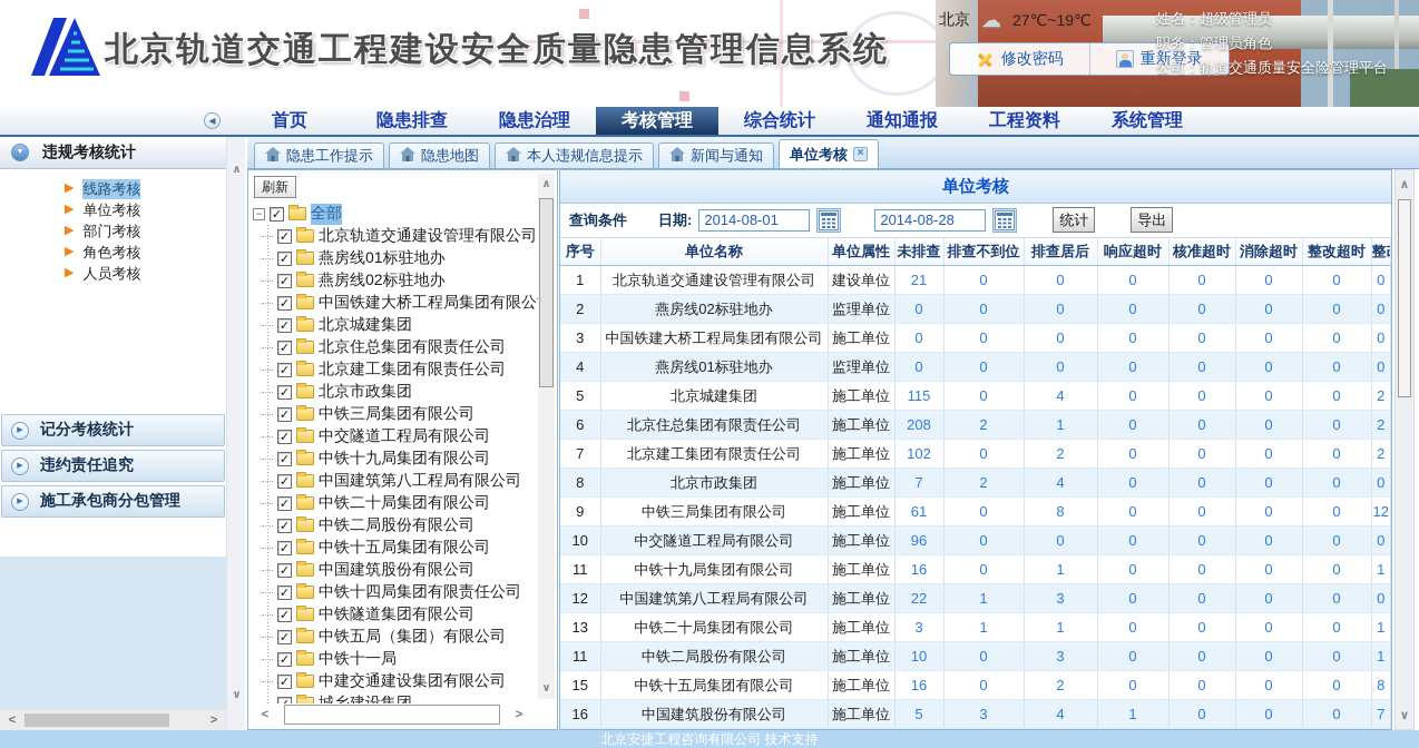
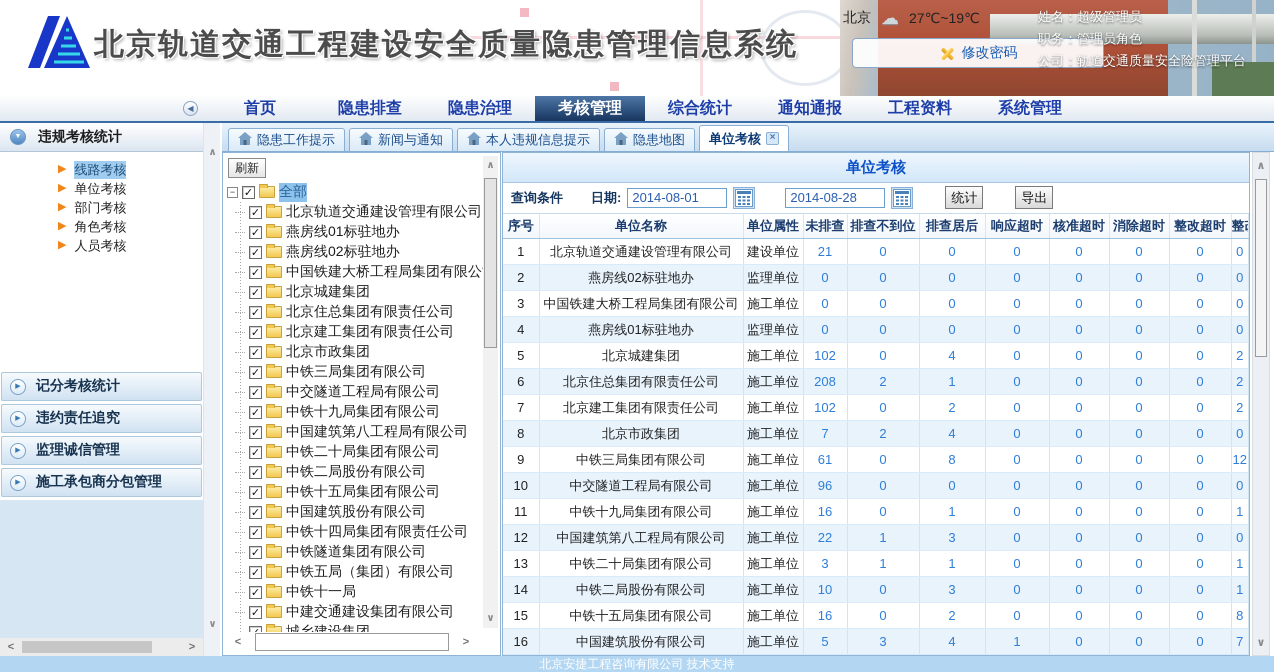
  北京轨道交通工程建设安全质量隐患管理信息系统
  北京
  ☁
  27℃~19℃
  修改密码
- 重新登录
  姓名：超级管理员
  职务：管理员角色
  公司：轨道交通质量安全险管理平台
  ◀
  首页
  隐患排查
  隐患治理
  考核管理
  综合统计
  通知通报
  工程资料
  系统管理
  隐患工作提示
- 隐患地图
+ 新闻与通知
  本人违规信息提示
- 新闻与通知
+ 隐患地图
  单位考核
  ×
  违规考核统计
  ▶
  线路考核
  ▶
  单位考核
  ▶
  部门考核
  ▶
  角色考核
  ▶
  人员考核
  记分考核统计
  违约责任追究
+ 监理诚信管理
  施工承包商分包管理
  <
  >
  ∧
  ∨
  刷新
  −
  ✓
  全部
  ✓
  北京轨道交通建设管理有限公司
  ✓
  燕房线01标驻地办
  ✓
  燕房线02标驻地办
  ✓
  中国铁建大桥工程局集团有限公
  ✓
  北京城建集团
  ✓
  北京住总集团有限责任公司
  ✓
  北京建工集团有限责任公司
  ✓
  北京市政集团
  ✓
  中铁三局集团有限公司
  ✓
  中交隧道工程局有限公司
  ✓
  中铁十九局集团有限公司
  ✓
  中国建筑第八工程局有限公司
  ✓
  中铁二十局集团有限公司
  ✓
  中铁二局股份有限公司
  ✓
  中铁十五局集团有限公司
  ✓
  中国建筑股份有限公司
  ✓
  中铁十四局集团有限责任公司
  ✓
  中铁隧道集团有限公司
  ✓
  中铁五局（集团）有限公司
  ✓
  中铁十一局
  ✓
  中建交通建设集团有限公司
  城乡建设集团
  ∧
  ∨
  <
  >
  单位考核
  查询条件
  日期:
  2014-08-01
  2014-08-28
  统计
  导出
  序号	单位名称	单位属性	未排查	排查不到位	排查居后	响应超时	核准超时	消除超时	整改超时	整
  1	北京轨道交通建设管理有限公司	建设单位	21	0	0	0	0	0	0	0
  2	燕房线02标驻地办	监理单位	0	0	0	0	0	0	0	0
  3	中国铁建大桥工程局集团有限公司	施工单位	0	0	0	0	0	0	0	0
  4	燕房线01标驻地办	监理单位	0	0	0	0	0	0	0	0
- 5	北京城建集团	施工单位	115	0	4	0	0	0	0	2
+ 5	北京城建集团	施工单位	102	0	4	0	0	0	0	2
  6	北京住总集团有限责任公司	施工单位	208	2	1	0	0	0	0	2
  7	北京建工集团有限责任公司	施工单位	102	0	2	0	0	0	0	2
  8	北京市政集团	施工单位	7	2	4	0	0	0	0	0
  9	中铁三局集团有限公司	施工单位	61	0	8	0	0	0	0	12
  10	中交隧道工程局有限公司	施工单位	96	0	0	0	0	0	0	0
  11	中铁十九局集团有限公司	施工单位	16	0	1	0	0	0	0	1
  12	中国建筑第八工程局有限公司	施工单位	22	1	3	0	0	0	0	0
  13	中铁二十局集团有限公司	施工单位	3	1	1	0	0	0	0	1
- 11	中铁二局股份有限公司	施工单位	10	0	3	0	0	0	0	1
+ 14	中铁二局股份有限公司	施工单位	10	0	3	0	0	0	0	1
  15	中铁十五局集团有限公司	施工单位	16	0	2	0	0	0	0	8
  16	中国建筑股份有限公司	施工单位	5	3	4	1	0	0	0	7
  ∧
  ∨
  北京安捷工程咨询有限公司 技术支持
